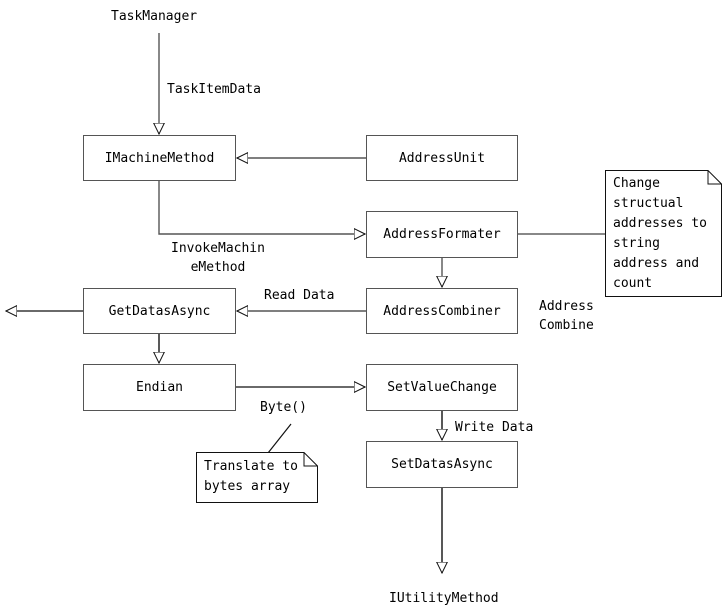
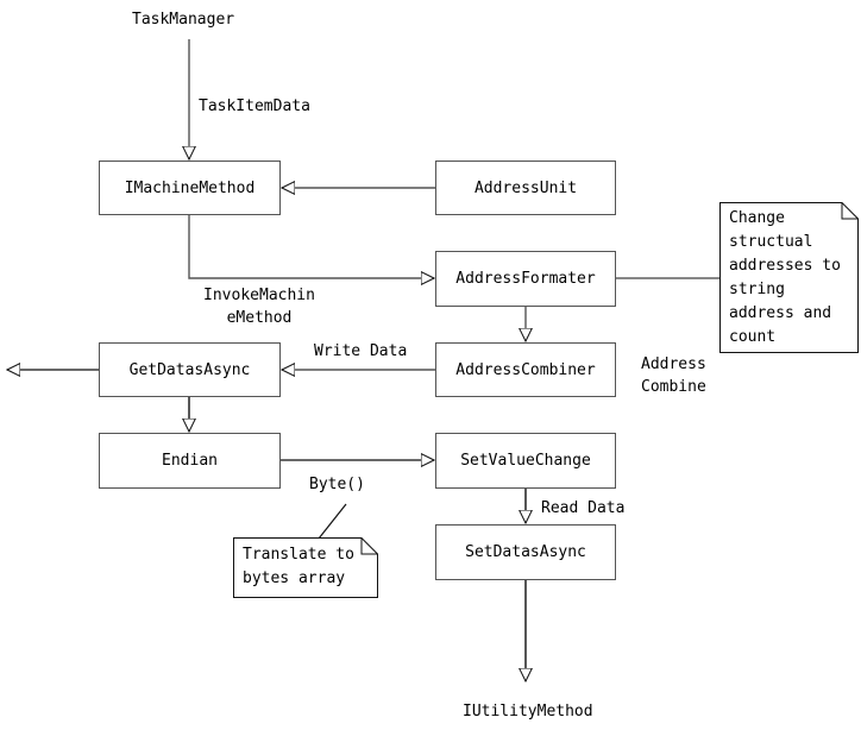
  IMachineMethod
  AddressUnit
  AddressFormater
  GetDatasAsync
  AddressCombiner
  Endian
  SetValueChange
  SetDatasAsync
  Change
  structual
  addresses to
  string
  address and
  count
  Translate to
  bytes array
  TaskItemData
  InvokeMachin
  eMethod
- Read Data
+ Write Data
  Byte()
- Write Data
+ Read Data
  TaskManager
  Address
  Combine
  IUtilityMethod
